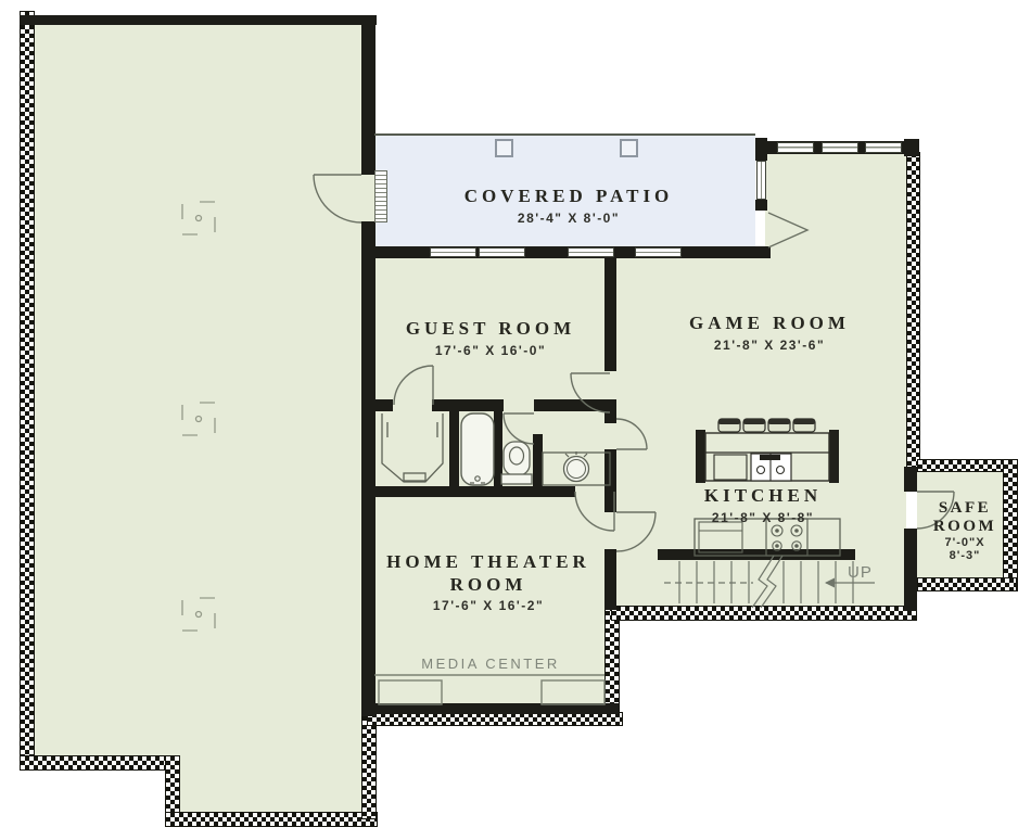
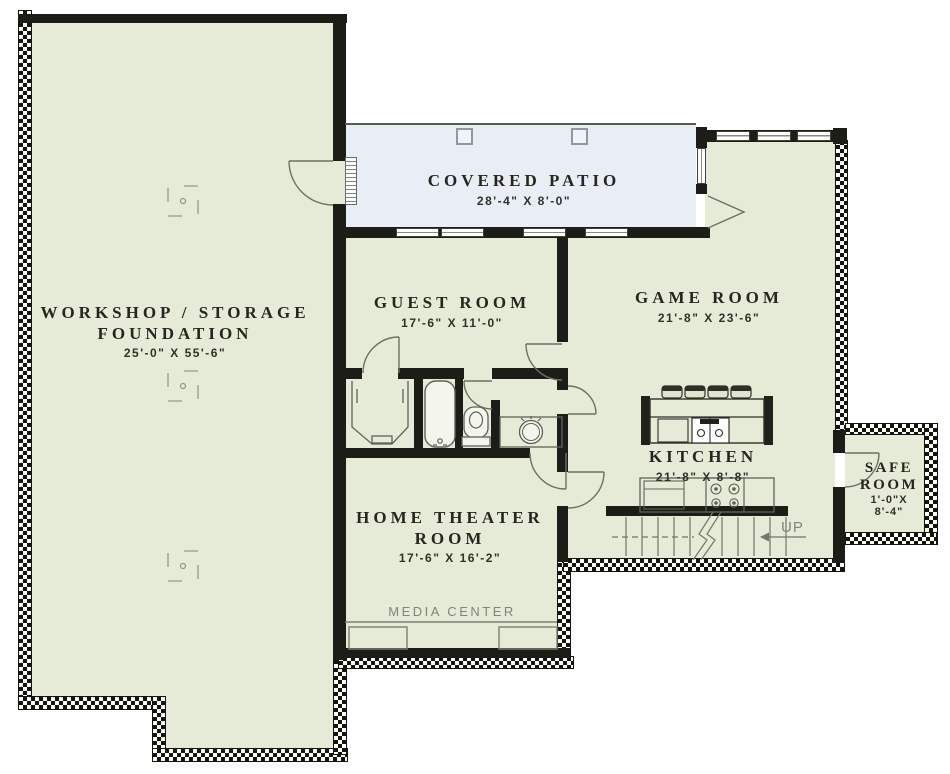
+ WORKSHOP / STORAGE
+ FOUNDATION
+ 25'-0" X 55'-6"
  COVERED PATIO
  28'-4" X 8'-0"
  GUEST ROOM
- 17'-6" X 16'-0"
+ 17'-6" X 11'-0"
  GAME ROOM
  21'-8" X 23'-6"
  KITCHEN
  21'-8" X 8'-8"
  HOME THEATER
  ROOM
  17'-6" X 16'-2"
  SAFE
  ROOM
- 7'-0"X
+ 1'-0"X
- 8'-3"
+ 8'-4"
  MEDIA CENTER
  UP
